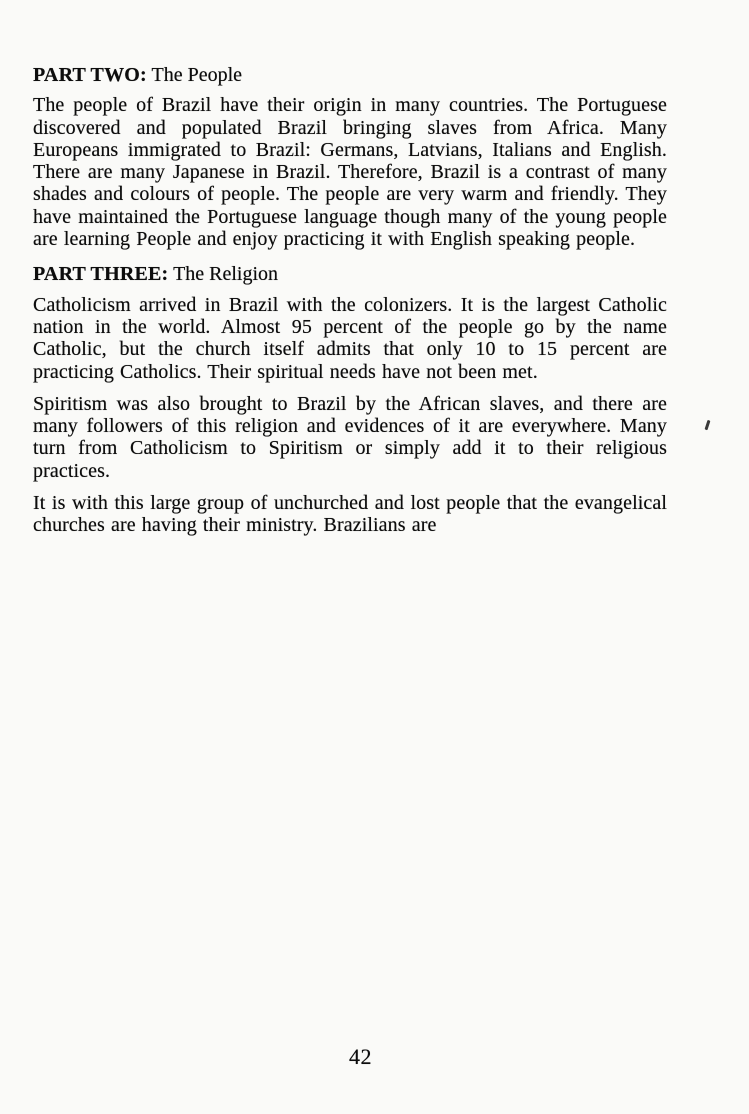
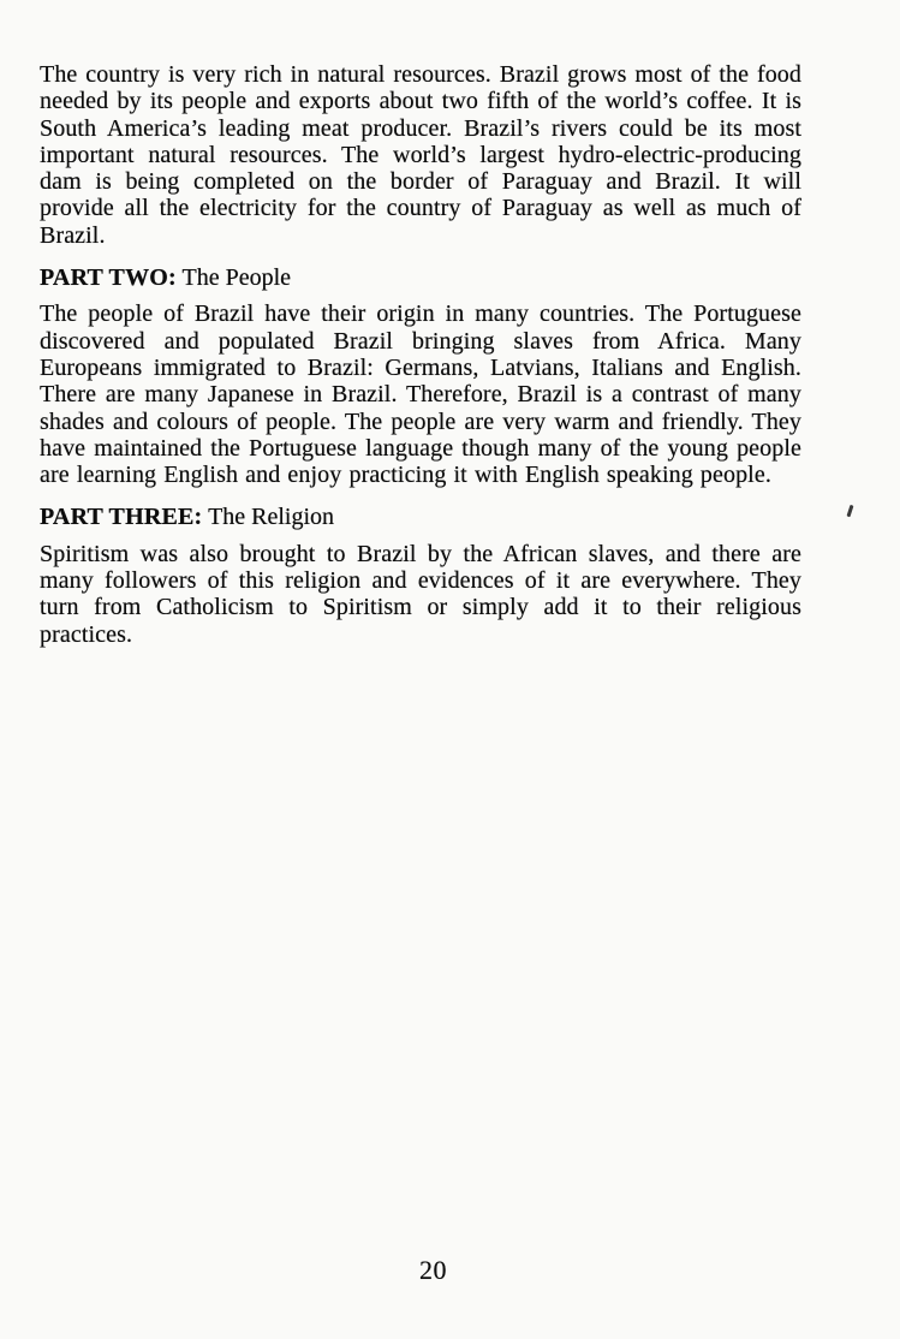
+ The country is very rich in natural resources. Brazil grows most of the food needed by its people and exports about two fifth of the world’s coffee. It is South America’s leading meat producer. Brazil’s rivers could be its most important natural resources. The world’s largest hydro-electric-producing dam is being completed on the border of Paraguay and Brazil. It will provide all the electricity for the country of Paraguay as well as much of Brazil.
  PART TWO: The People
- The people of Brazil have their origin in many countries. The Portuguese discovered and populated Brazil bringing slaves from Africa. Many Europeans immigrated to Brazil: Germans, Latvians, Italians and English. There are many Japanese in Brazil. Therefore, Brazil is a contrast of many shades and colours of people. The people are very warm and friendly. They have maintained the Portuguese language though many of the young people are learning People and enjoy practicing it with English speaking people.
+ The people of Brazil have their origin in many countries. The Portuguese discovered and populated Brazil bringing slaves from Africa. Many Europeans immigrated to Brazil: Germans, Latvians, Italians and English. There are many Japanese in Brazil. Therefore, Brazil is a contrast of many shades and colours of people. The people are very warm and friendly. They have maintained the Portuguese language though many of the young people are learning English and enjoy practicing it with English speaking people.
  PART THREE: The Religion
- Catholicism arrived in Brazil with the colonizers. It is the largest Catholic nation in the world. Almost 95 percent of the people go by the name Catholic, but the church itself admits that only 10 to 15 percent are practicing Catholics. Their spiritual needs have not been met.
- Spiritism was also brought to Brazil by the African slaves, and there are many followers of this religion and evidences of it are everywhere. Many turn from Catholicism to Spiritism or simply add it to their religious practices.
+ Spiritism was also brought to Brazil by the African slaves, and there are many followers of this religion and evidences of it are everywhere. They turn from Catholicism to Spiritism or simply add it to their religious practices.
- It is with this large group of unchurched and lost people that the evangelical churches are having their ministry. Brazilians are
- 42
+ 20
